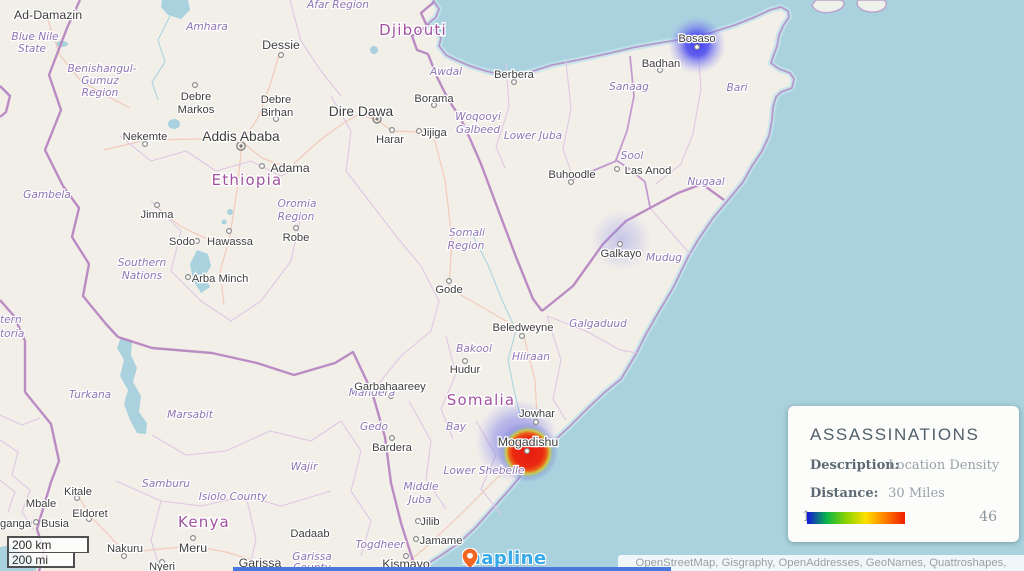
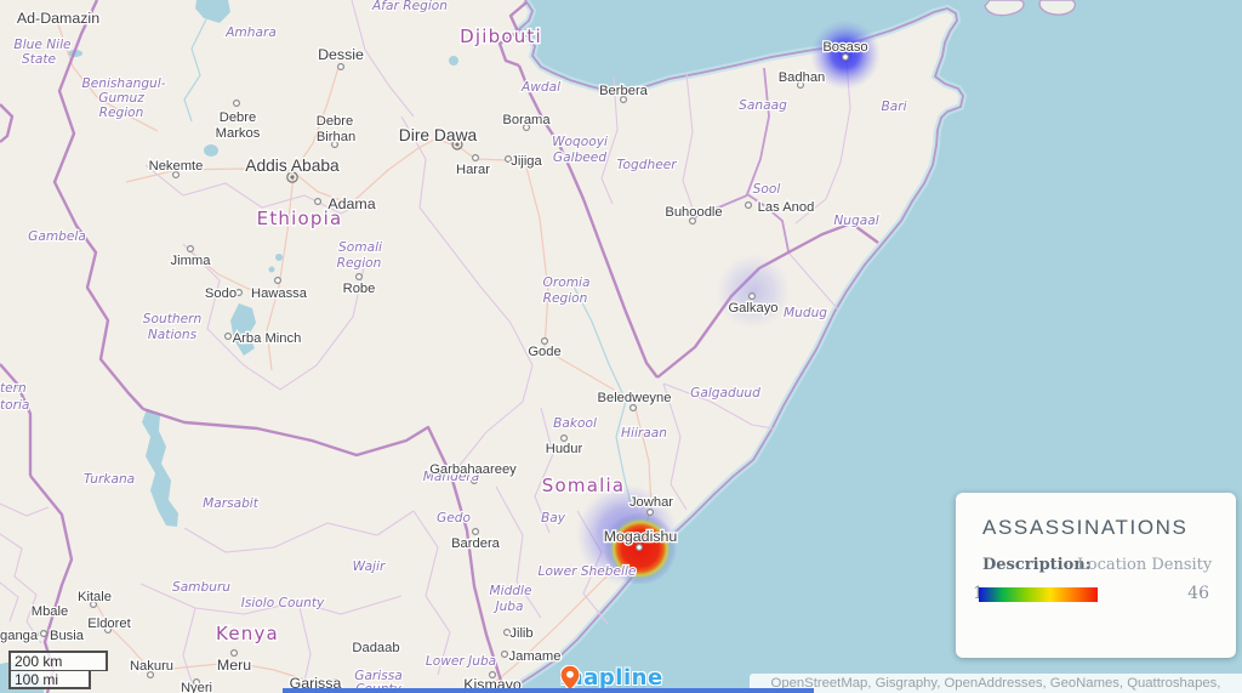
  Afar Region
  Amhara
  Blue Nile
  State
  Benishangul-
  Gumuz
  Region
  Gambela
- Oromia
+ Somali
  Region
  Southern
  Nations
- Somali
+ Oromia
  Region
  Awdal
  Woqooyi
  Galbeed
- Lower Juba
+ Togdheer
  Sanaag
  Sool
  Nugaal
  Bari
  Mudug
  Galgaduud
  Hiiraan
  Bakool
  Gedo
  Bay
  Lower Shebelle
  Middle
  Juba
- Togdheer
+ Lower Juba
  Garissa
  Isiolo County
  Wajir
  Mandera
  Marsabit
  Samburu
  Turkana
  tern
  toria
  Ad-Damazin
  Dessie
  Debre
  Markos
  Debre
  Birhan
  Nekemte
  Addis Ababa
  Adama
  Jimma
  Sodo
  Hawassa
  Arba Minch
  Robe
  Dire Dawa
  Harar
  Jijiga
  Berbera
  Borama
  Badhan
  Bosaso
  Las Anod
  Buhoodle
  Galkayo
  Gode
  Beledweyne
  Hudur
  Garbahaareey
  Bardera
  Jowhar
  Mogadishu
  Jilib
  Jamame
  Kismayo
  Dadaab
  Meru
  Nakuru
  Nyeri
  Kitale
  Mbale
  Busia
  Eldoret
  Garissa
  ganga
  Djibouti
  Ethiopia
  Somalia
  Kenya
  200 km
- 200 mi
+ 100 mi
  ASSASSINATIONS
  Descriptio Location Density
- Distance: 30 Miles
  46
  apline
  OpenStreetMap, Gisgraphy, OpenAddresses, GeoNames, Quattroshapes,
